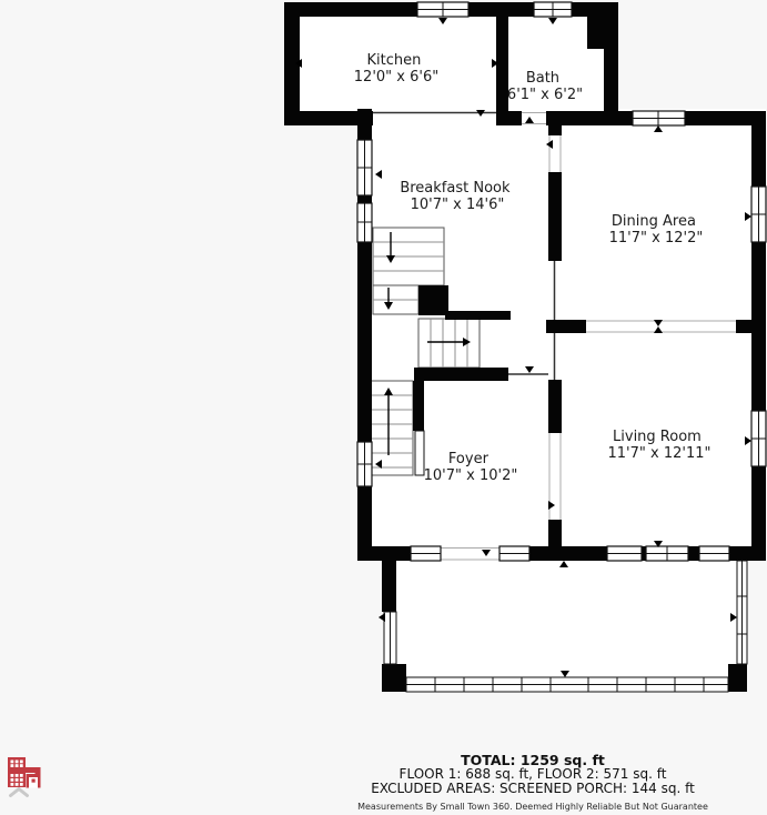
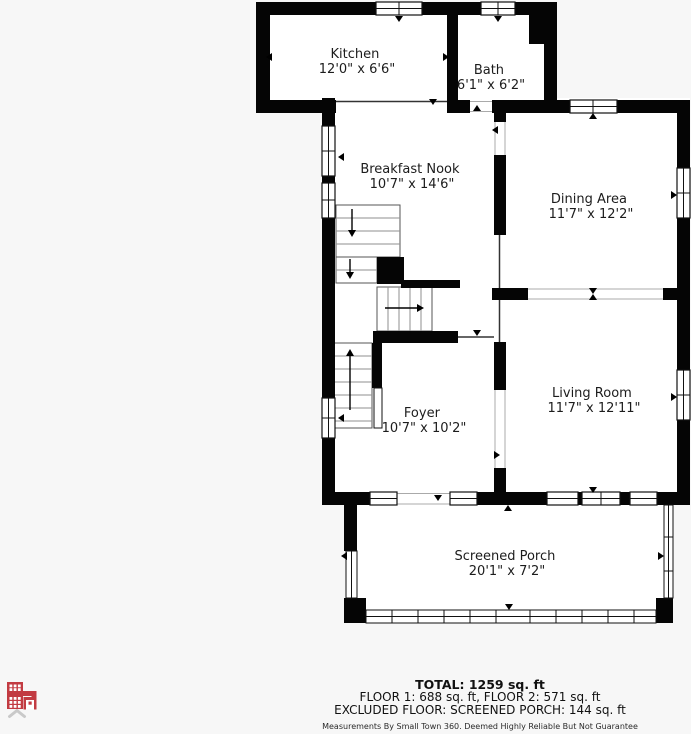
  Kitchen 12'0" x 6'6"
  Bath 6'1" x 6'2"
  Breakfast Nook 10'7" x 14'6"
  Dining Area 11'7" x 12'2"
  Living Room 11'7" x 12'11"
  Foyer 10'7" x 10'2"
+ Screened Porch 20'1" x 7'2"
  TOTAL: 1259 sq. ft
  FLOOR 1: 688 sq. ft, FLOOR 2: 571 sq. ft
- EXCLUDED AREAS: SCREENED PORCH: 144 sq. ft
+ EXCLUDED FLOOR: SCREENED PORCH: 144 sq. ft
  Measurements By Small Town 360. Deemed Highly Reliable But Not Guarantee
